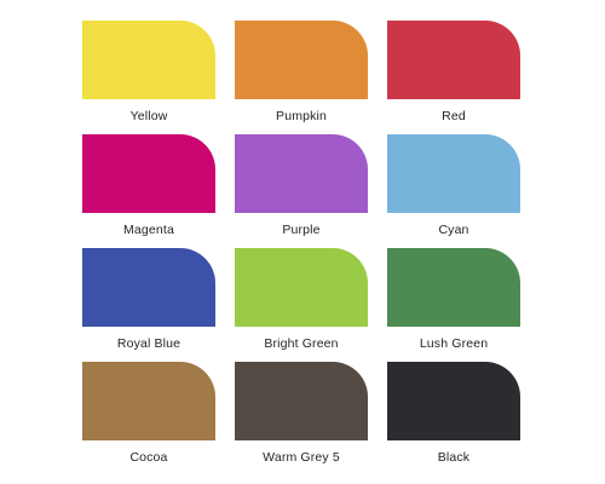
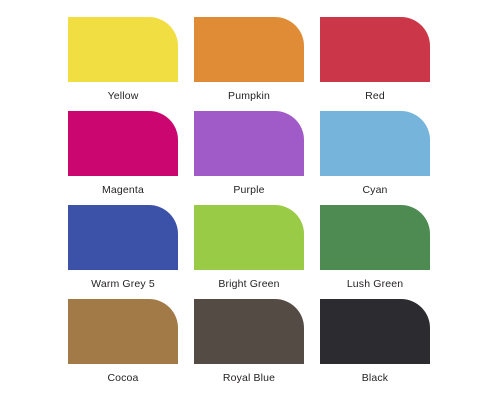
  Yellow
  Pumpkin
  Red
  Magenta
  Purple
  Cyan
- Royal Blue
+ Warm Grey 5
  Bright Green
  Lush Green
  Cocoa
- Warm Grey 5
+ Royal Blue
  Black
